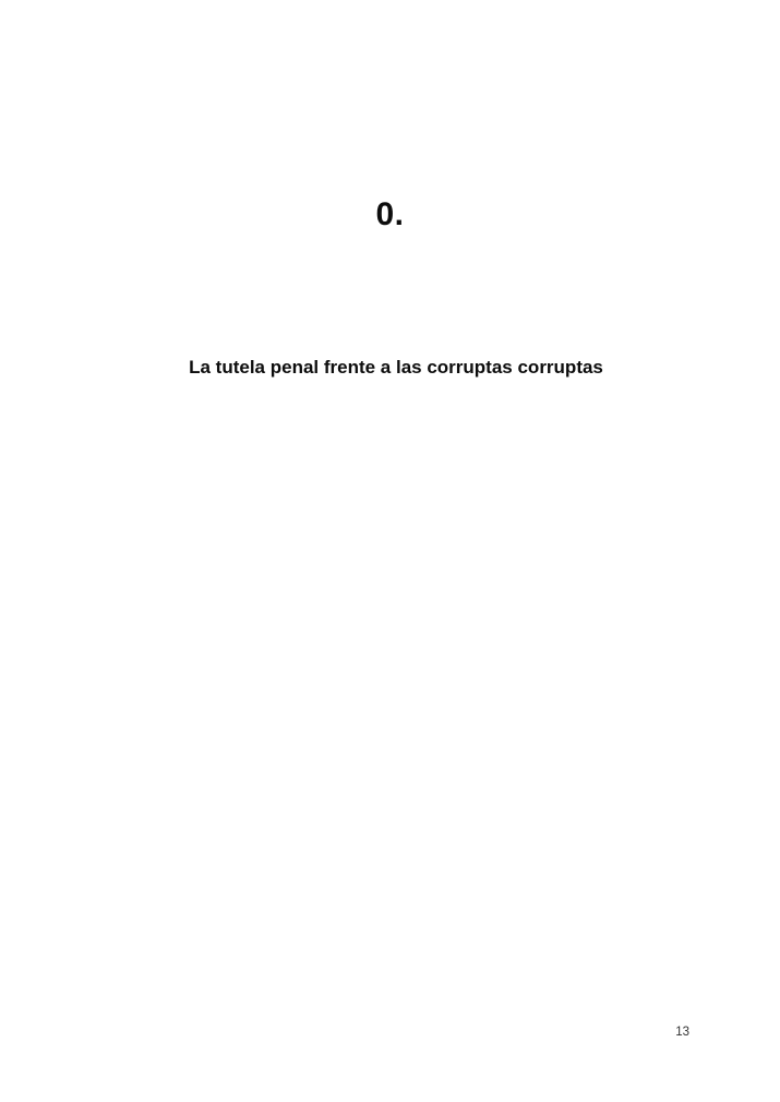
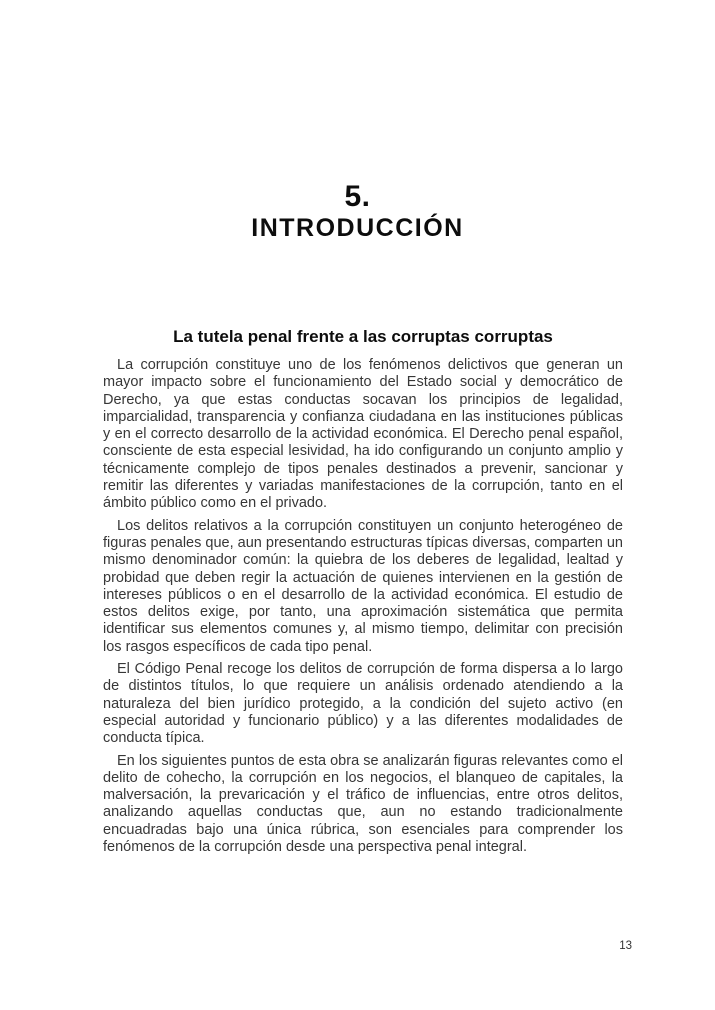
- 0.
+ 5.
+ INTRODUCCIÓN
  La tutela penal frente a las corruptas corruptas
+ La corrupción constituye uno de los fenómenos delictivos que generan un mayor impacto sobre el funcionamiento del Estado social y democrático de Derecho, ya que estas conductas socavan los principios de legalidad, imparcialidad, transparencia y confianza ciudadana en las instituciones públicas y en el correcto desarrollo de la actividad económica. El Derecho penal español, consciente de esta especial lesividad, ha ido configurando un conjunto amplio y técnicamente complejo de tipos penales destinados a prevenir, sancionar y remitir las diferentes y variadas manifestaciones de la corrupción, tanto en el ámbito público como en el privado.
+ Los delitos relativos a la corrupción constituyen un conjunto heterogéneo de figuras penales que, aun presentando estructuras típicas diversas, comparten un mismo denominador común: la quiebra de los deberes de legalidad, lealtad y probidad que deben regir la actuación de quienes intervienen en la gestión de intereses públicos o en el desarrollo de la actividad económica. El estudio de estos delitos exige, por tanto, una aproximación sistemática que permita identificar sus elementos comunes y, al mismo tiempo, delimitar con precisión los rasgos específicos de cada tipo penal.
+ El Código Penal recoge los delitos de corrupción de forma dispersa a lo largo de distintos títulos, lo que requiere un análisis ordenado atendiendo a la naturaleza del bien jurídico protegido, a la condición del sujeto activo (en especial autoridad y funcionario público) y a las diferentes modalidades de conducta típica.
+ En los siguientes puntos de esta obra se analizarán figuras relevantes como el delito de cohecho, la corrupción en los negocios, el blanqueo de capitales, la malversación, la prevaricación y el tráfico de influencias, entre otros delitos, analizando aquellas conductas que, aun no estando tradicionalmente encuadradas bajo una única rúbrica, son esenciales para comprender los fenómenos de la corrupción desde una perspectiva penal integral.
  13
